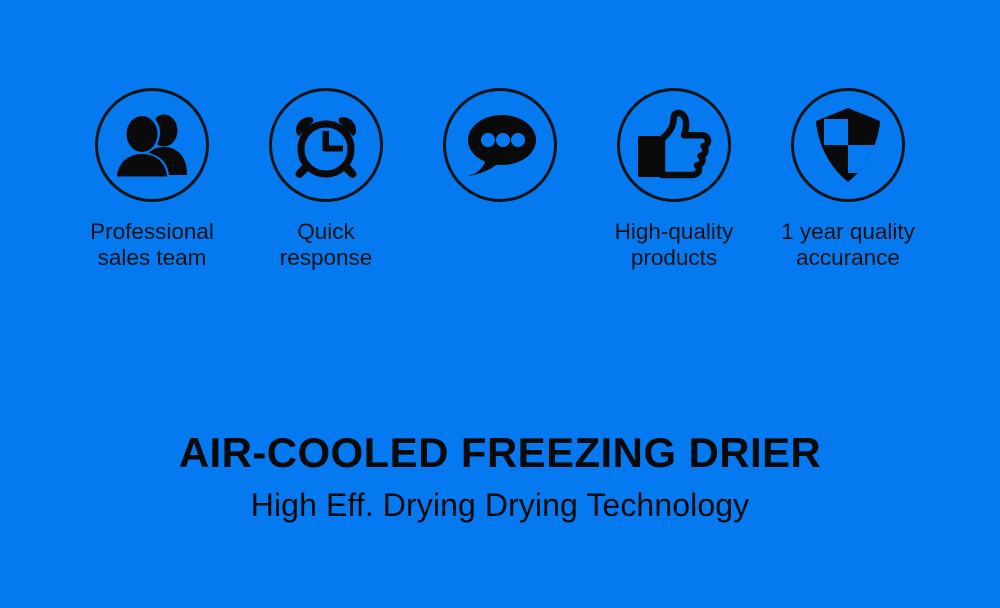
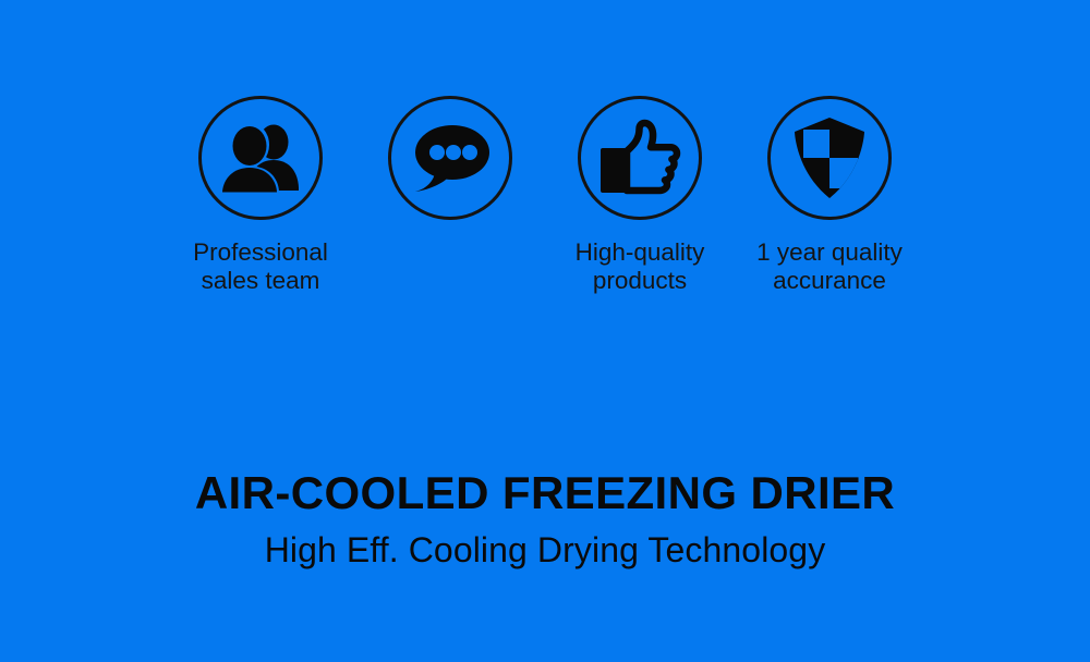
  Professional
  sales team
- Quick
- response
  High-quality
  products
  1 year quality
  accurance
  AIR-COOLED FREEZING DRIER
- High Eff. Drying Drying Technology
+ High Eff. Cooling Drying Technology
